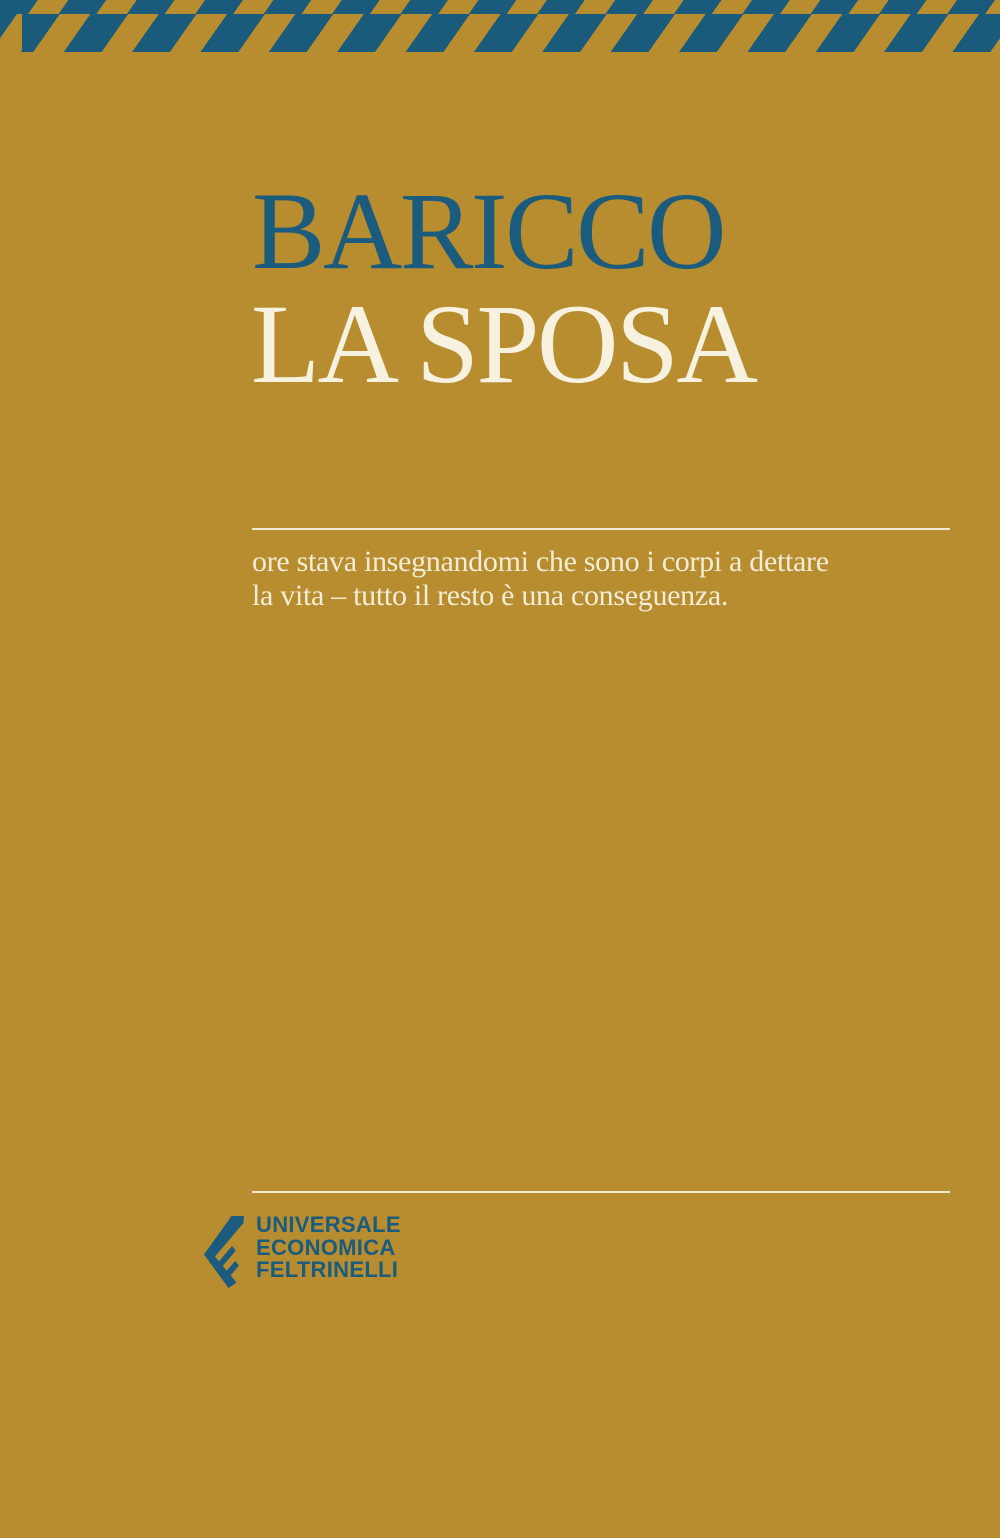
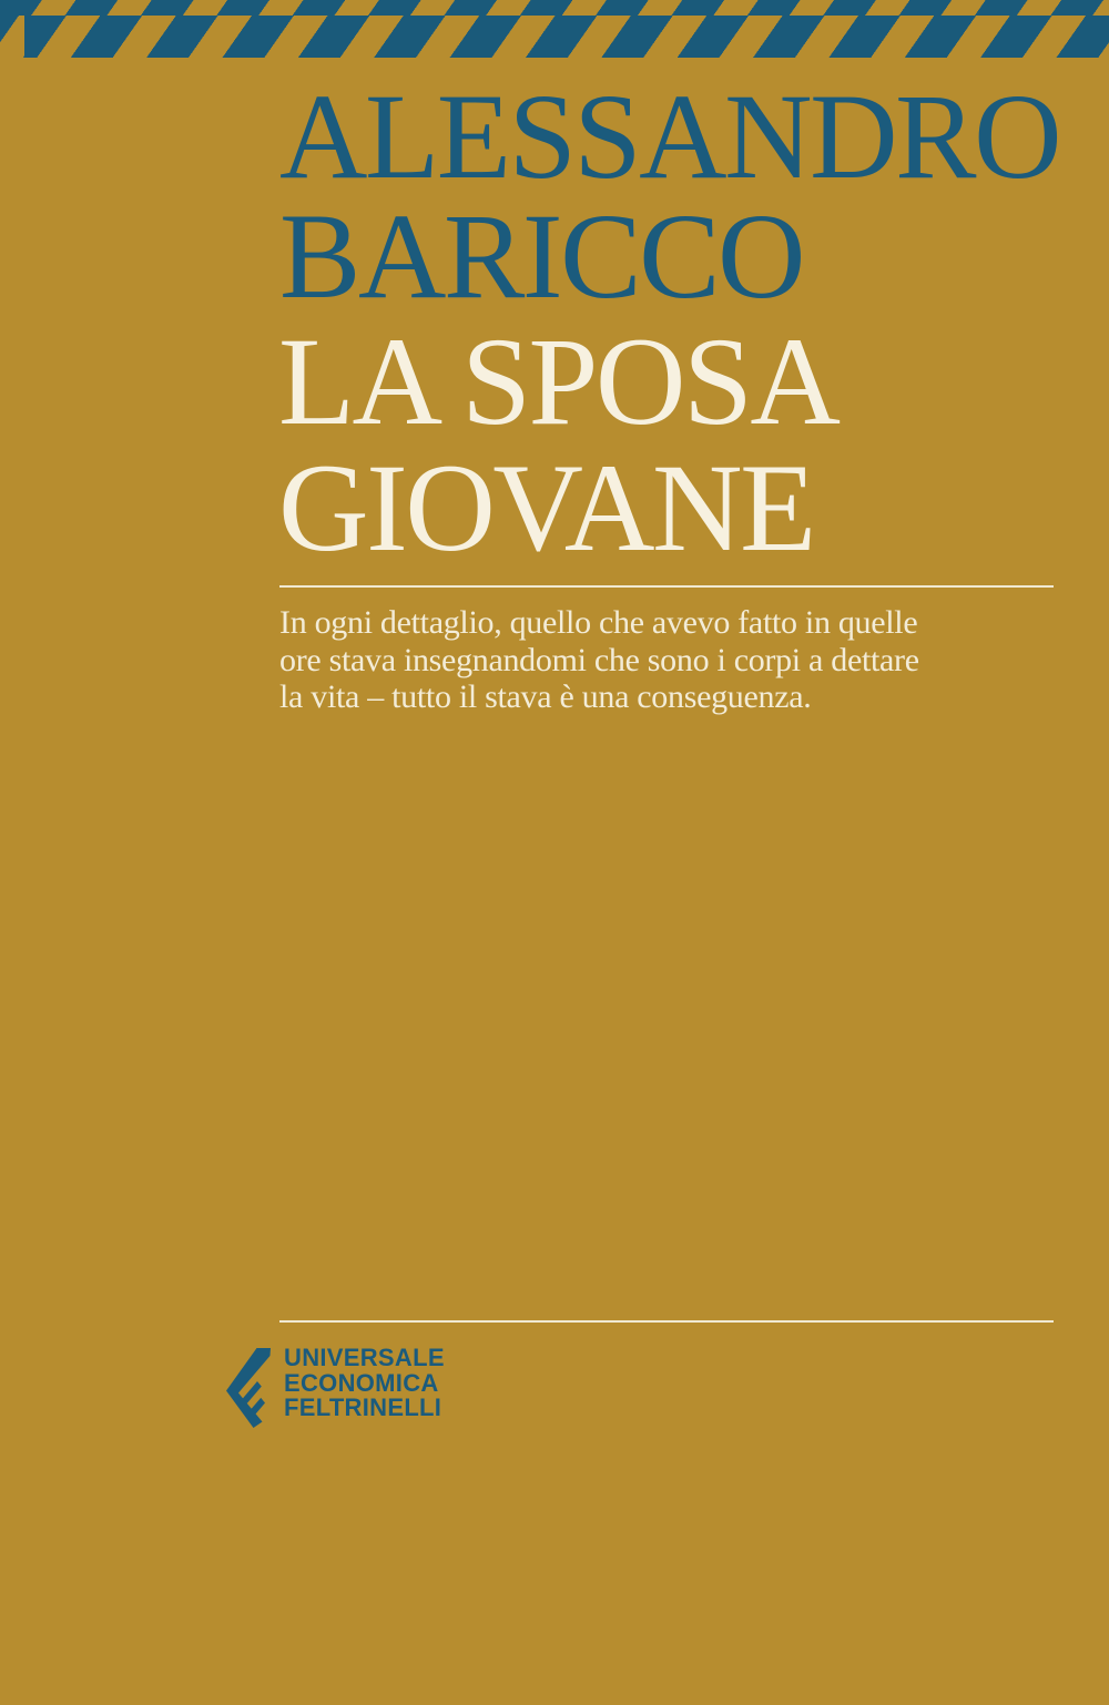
+ ALESSANDRO
  BARICCO
  LA SPOSA
+ GIOVANE
+ In ogni dettaglio, quello che avevo fatto in quelle
  ore stava insegnandomi che sono i corpi a dettare
- la vita – tutto il resto è una conseguenza.
+ la vita – tutto il stava è una conseguenza.
  UNIVERSALE
  ECONOMICA
  FELTRINELLI
